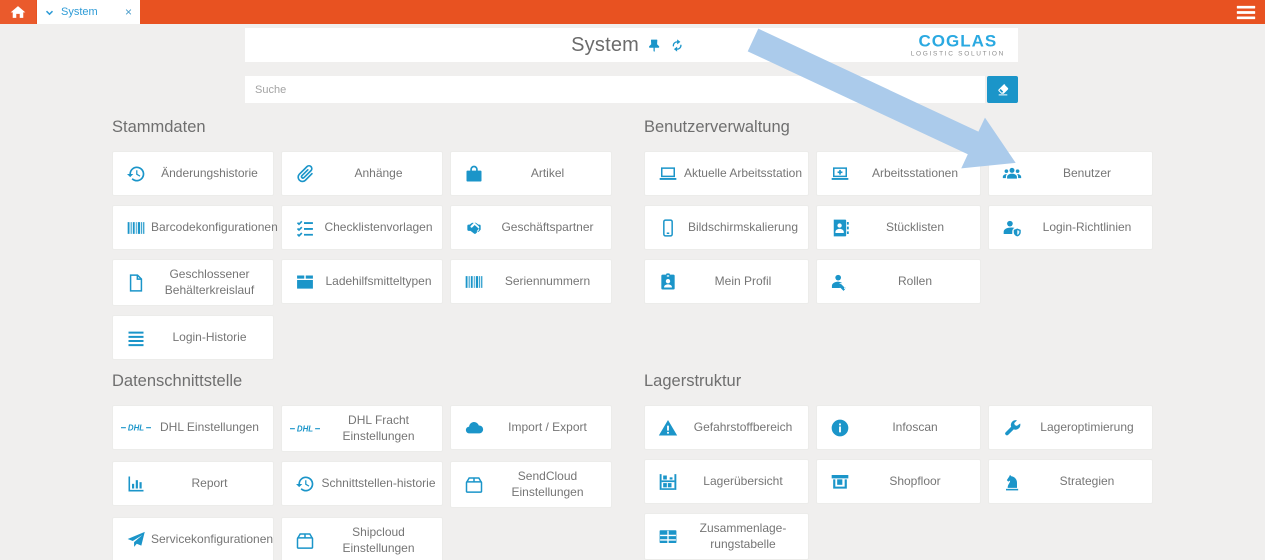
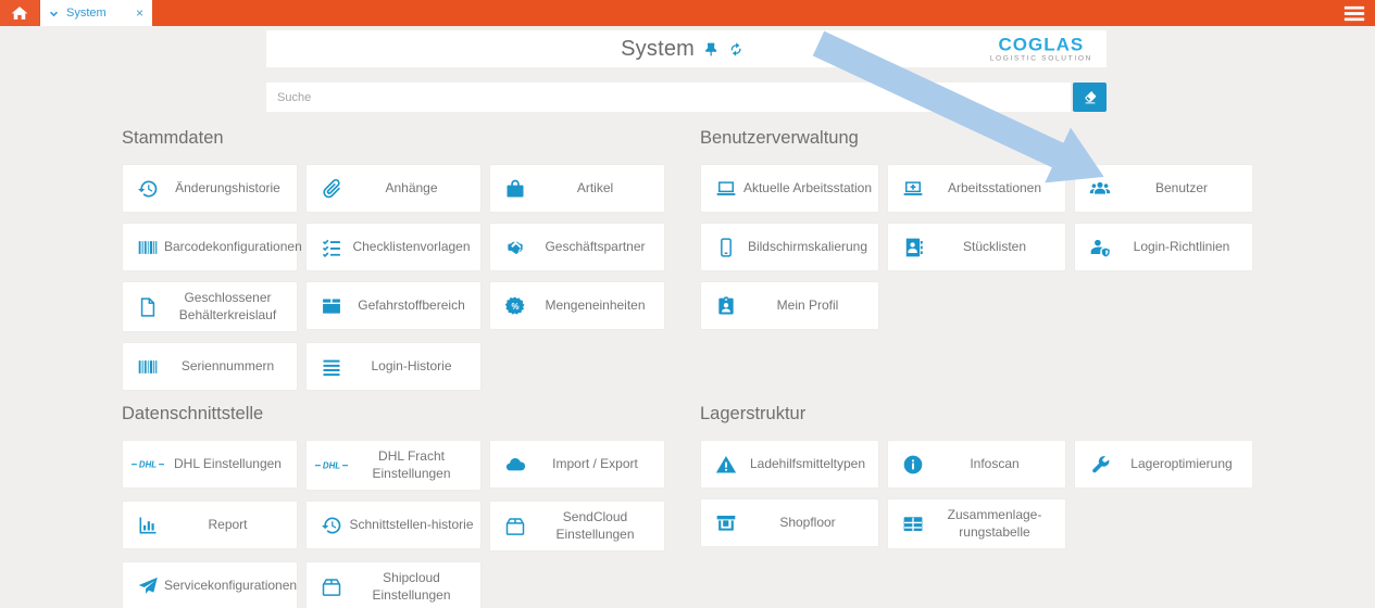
  System
  ×
  System
  COGLAS
  Suche
  Stammdaten
  Änderungshistorie
  Anhänge
  Artikel
  Barcodekonfigurationen
  Checklistenvorlagen
  Geschäftspartner
  Geschlossener Behälterkreislauf
- Ladehilfsmitteltypen
+ Gefahrstoffbereich
+ %
+ Mengeneinheiten
  Seriennummern
  Login-Historie
  Benutzerverwaltung
  Aktuelle Arbeitsstation
  Arbeitsstationen
  Benutzer
  Bildschirmskalierung
  Stücklisten
  Login-Richtlinien
  Mein Profil
- Rollen
  Datenschnittstelle
  DHL
  DHL Einstellungen
  DHL
  DHL Fracht Einstellungen
  Import / Export
  Report
  Schnittstellen-historie
  SendCloud Einstellungen
  Servicekonfigurationen
  Shipcloud Einstellungen
  Lagerstruktur
- Gefahrstoffbereich
+ Ladehilfsmitteltypen
  Infoscan
  Lageroptimierung
- Lagerübersicht
  Shopfloor
- Strategien
  Zusammenlage-rungstabelle
